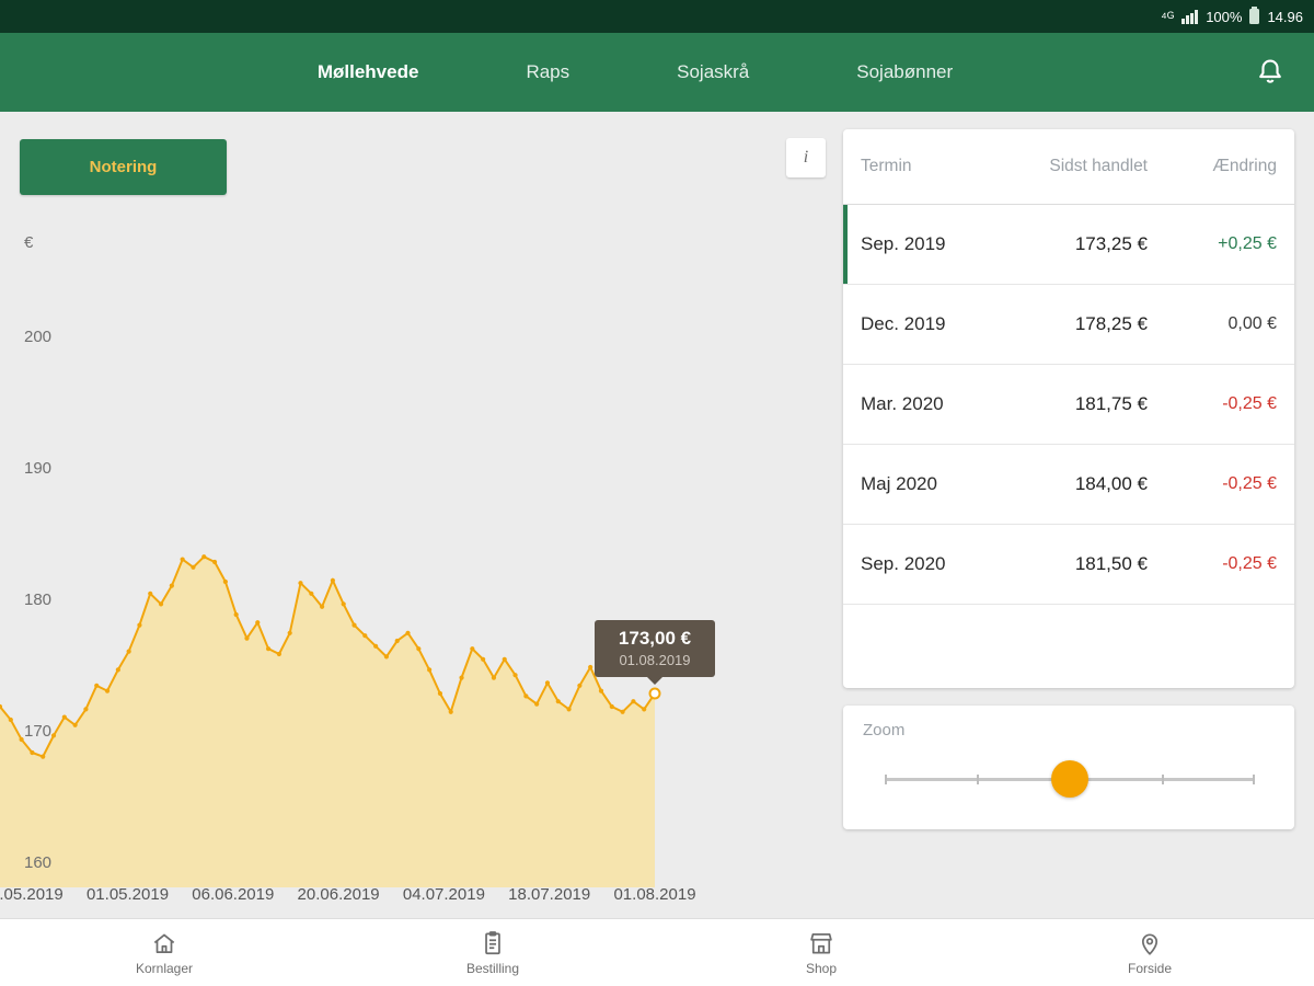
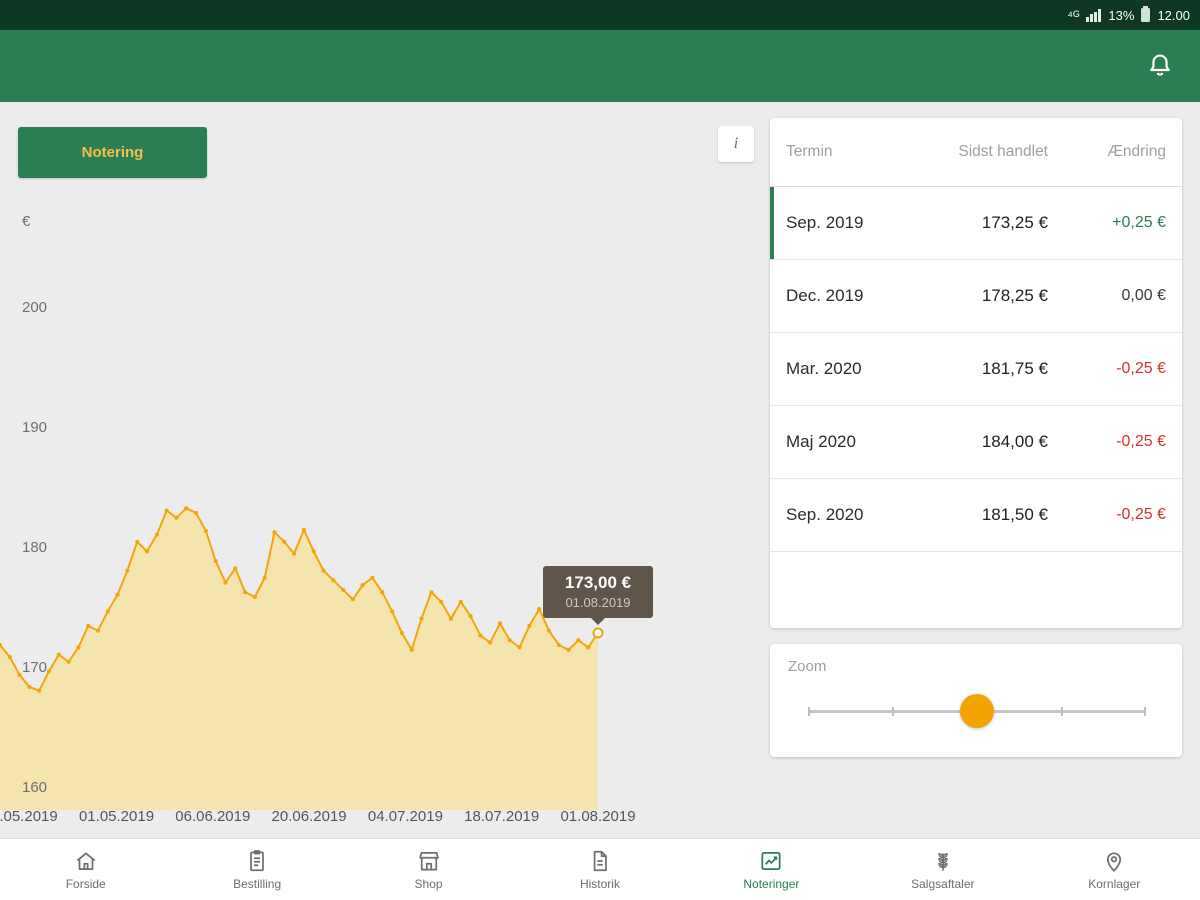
  ⁴ᴳ
- 100%
+ 13%
- 14.96
+ 12.00
- Møllehvede
- Raps
- Sojaskrå
- Sojabønner
  Notering
  i
  €
  200
  190
  180
  170
  160
  .05.2019
  01.05.2019
  06.06.2019
  20.06.2019
  04.07.2019
  18.07.2019
  01.08.2019
  173,00 €
  01.08.2019
  Termin
  Sidst handlet
  Ændring
  Sep. 2019
  173,25 €
  +0,25 €
  Dec. 2019
  178,25 €
  0,00 €
  Mar. 2020
  181,75 €
  -0,25 €
  Maj 2020
  184,00 €
  -0,25 €
  Sep. 2020
  181,50 €
  -0,25 €
  Zoom
- Kornlager
+ Forside
  Bestilling
  Shop
+ Historik
+ Noteringer
+ Salgsaftaler
- Forside
+ Kornlager
